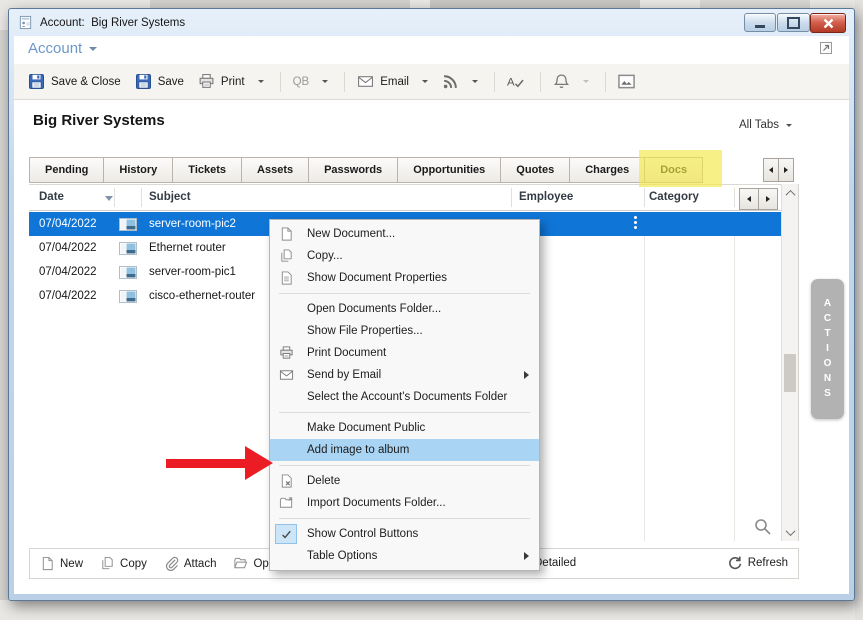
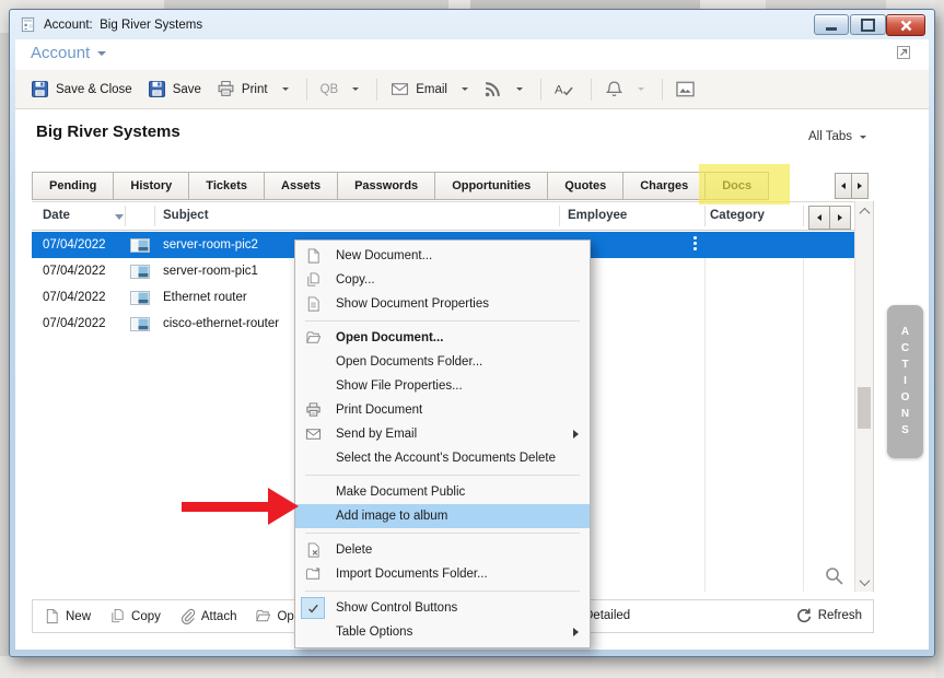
  Account: Big River Systems
  Account
  Save & Close
  Save
  Print
  QB
  Email
  A
  Big River Systems
  All Tabs
  Pending
  History
  Tickets
  Assets
  Passwords
  Opportunities
  Quotes
  Charges
  Docs
  Date
  Subject
  Employee
  Category
  07/04/2022
  server-room-pic2
  07/04/2022
- Ethernet router
+ server-room-pic1
  07/04/2022
- server-room-pic1
+ Ethernet router
  07/04/2022
  cisco-ethernet-router
  New
  Copy
  Attach
  etailed
  Refresh
  A
  C
  T
  I
  O
  N
  S
  New Document...
  Copy...
  Show Document Properties
+ Open Document...
  Open Documents Folder...
  Show File Properties...
  Print Document
  Send by Email
- Select the Account's Documents Folder
+ Select the Account's Documents Delete
  Make Document Public
  Add image to album
  Delete
  Import Documents Folder...
  Show Control Buttons
  Table Options
